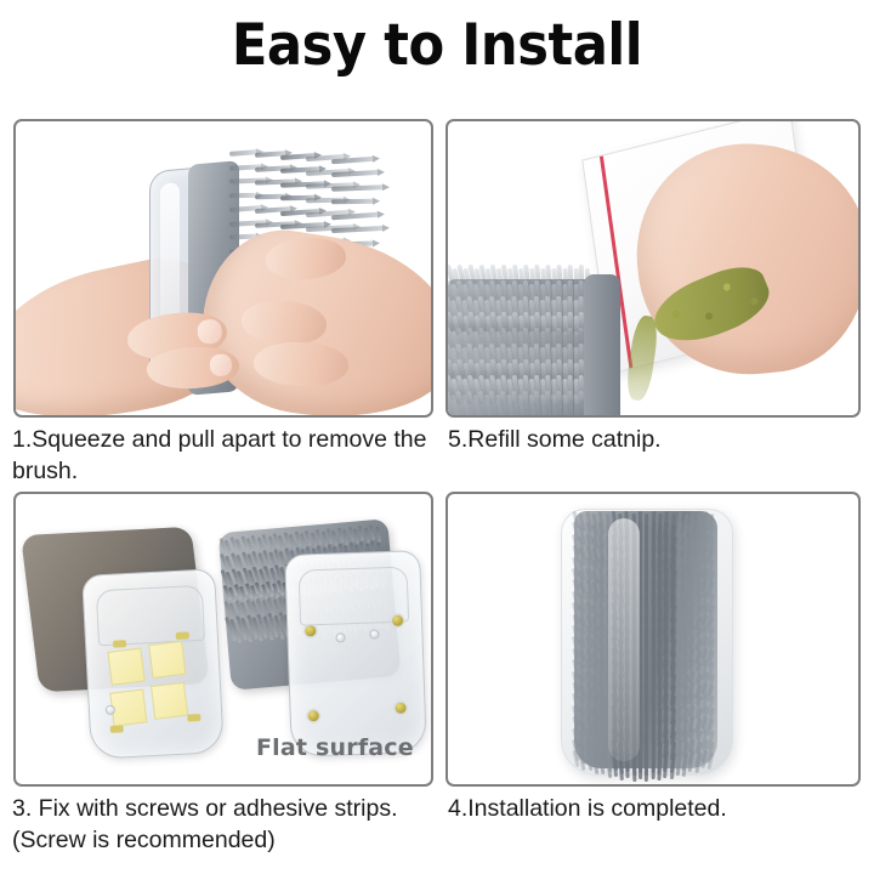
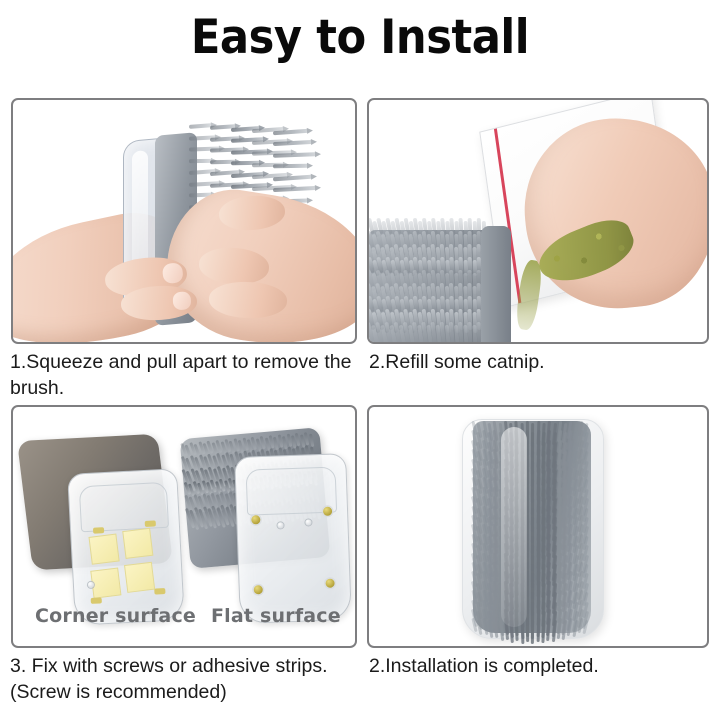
  Easy to Install
  1.Squeeze and pull apart to remove the
  brush.
- 5.Refill some catnip.
+ 2.Refill some catnip.
+ Corner surface
  Flat surface
  3. Fix with screws or adhesive strips.
  (Screw is recommended)
- 4.Installation is completed.
+ 2.Installation is completed.
